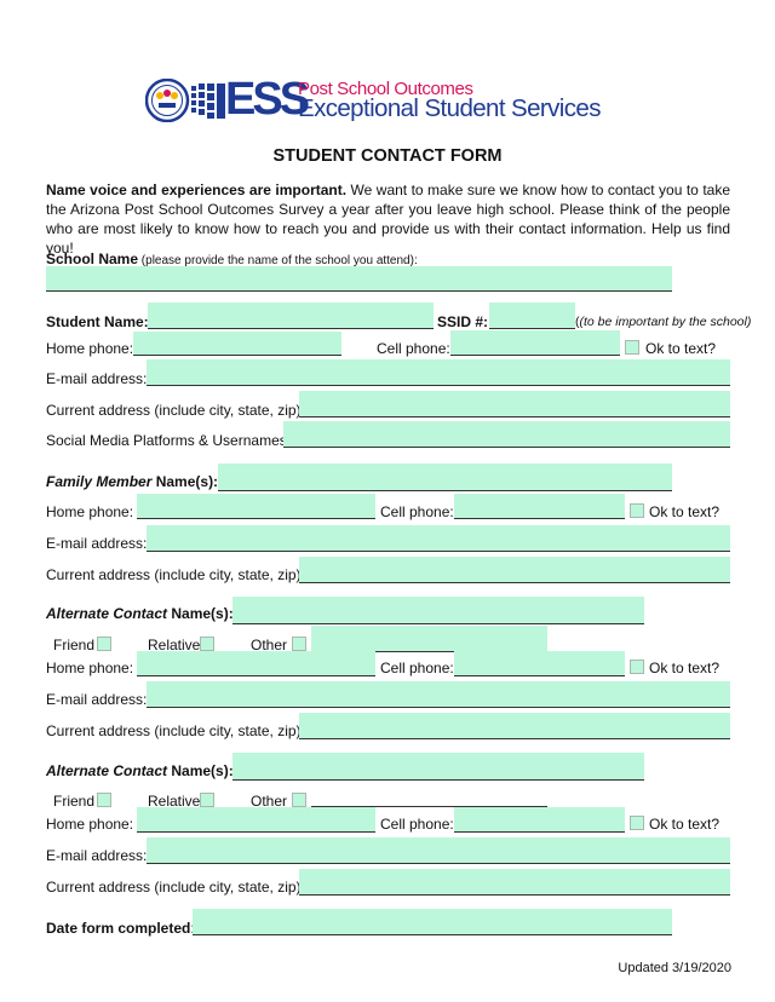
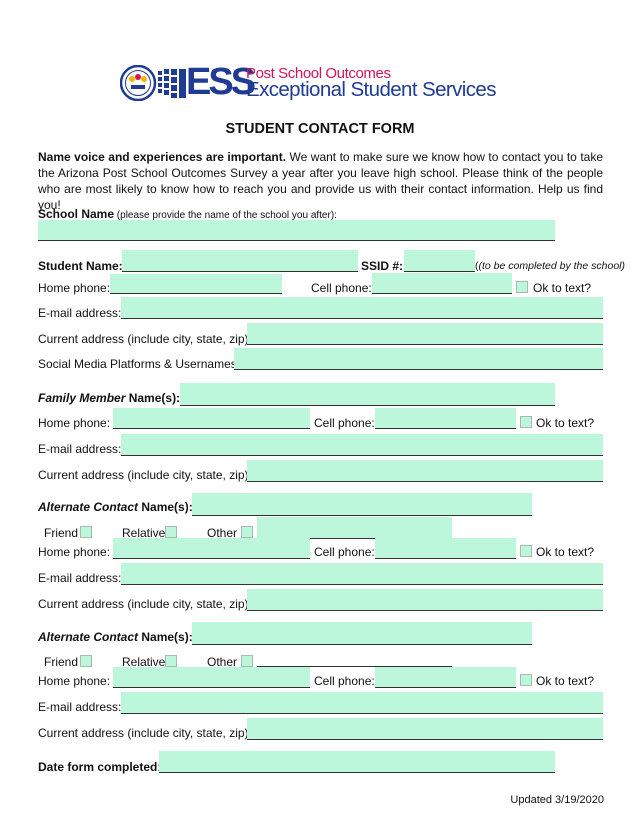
  ESS
  Post School Outcomes
  Exceptional Student Services
  STUDENT CONTACT FORM
  Name voice and experiences are important. We want to make sure we know how to contact you to take the Arizona Post School Outcomes Survey a year after you leave high school. Please think of the people who are most likely to know how to reach you and provide us with their contact information. Help us find you!
- School Name (please provide the name of the school you attend):
+ School Name (please provide the name of the school you after):
  Student Name:
  SSID #:
- ((to be important by the school)
+ ((to be completed by the school)
  Home phone:
  Cell phone:
  Ok to text?
  E-mail address:
  Current address (include city, state, zip
  Social Media Platforms & Username
  Family Member Name(s):
  Home phone:
  Cell phone:
  Ok to text?
  E-mail address:
  Current address (include city, state, zip
  Alternate Contact Name(s):
  Friend
  Relative
  Other
  Home phone:
  Cell phone:
  Ok to text?
  E-mail address:
  Current address (include city, state, zip
  Alternate Contact Name(s):
  Friend
  Relative
  Other
  Home phone:
  Cell phone:
  Ok to text?
  E-mail address:
  Current address (include city, state, zip
  Date form completed
  Updated 3/19/2020
